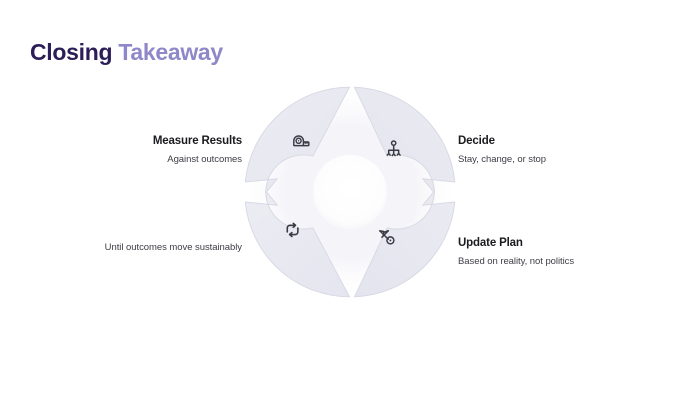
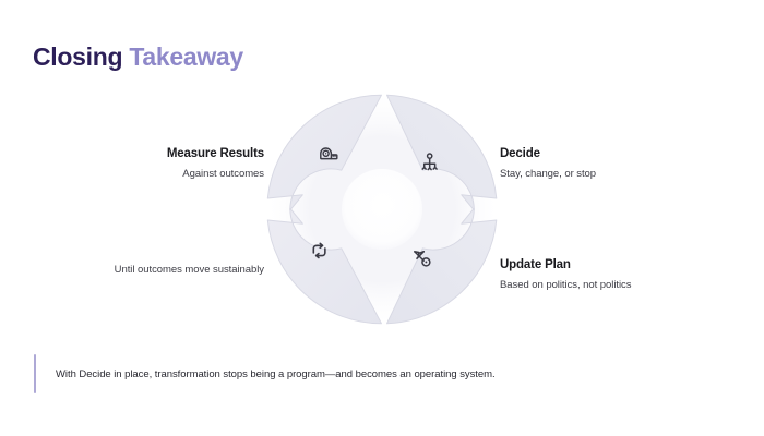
  Closing Takeaway
  Measure Results
  Against outcomes
  Decide
  Stay, change, or stop
  Update Plan
- Based on reality, not politics
+ Based on politics, not politics
  Until outcomes move sustainably
+ With Decide in place, transformation stops being a program—and becomes an operating system.
